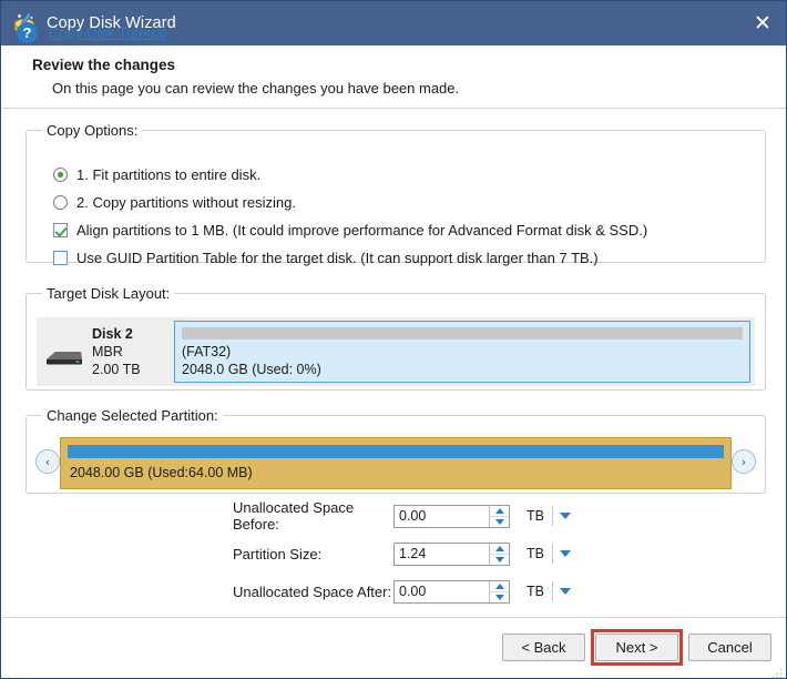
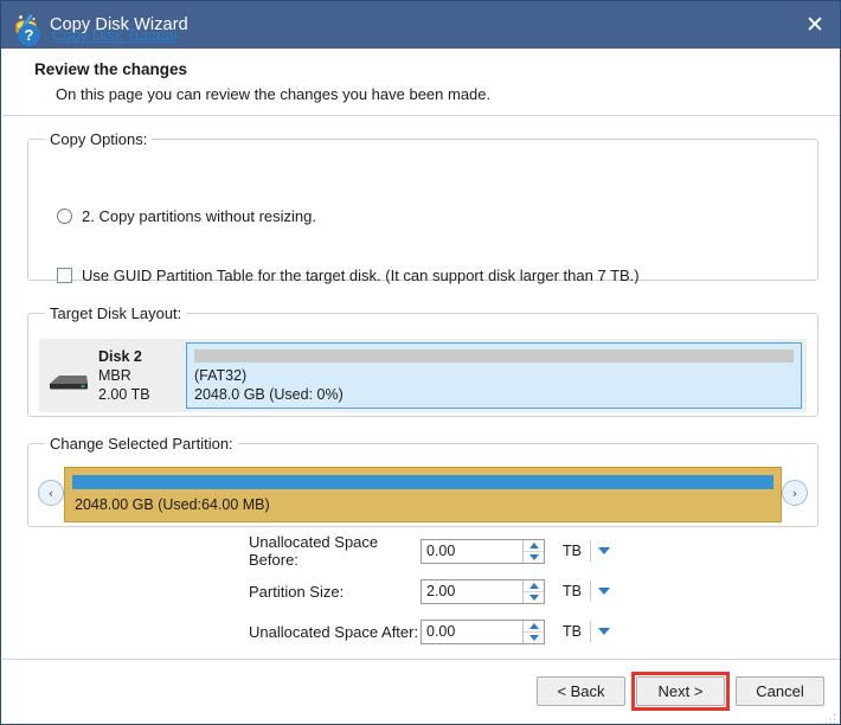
  Copy Disk Wizard
  ✕
  Review the changes
  On this page you can review the changes you have been made.
  Copy Options:
- 1. Fit partitions to entire disk.
  2. Copy partitions without resizing.
- Align partitions to 1 MB. (It could improve performance for Advanced Format disk & SSD.)
  Use GUID Partition Table for the target disk. (It can support disk larger than 7 TB.)
  Target Disk Layout:
  Disk 2
  MBR
  2.00 TB
  (FAT32)
  2048.0 GB (Used: 0%)
  Change Selected Partition:
  ‹
  2048.00 GB (Used:64.00 MB)
  ›
  Unallocated Space Before:
  0.00
  TB
  Partition Size:
- 1.24
+ 2.00
  TB
  Unallocated Space After:
  0.00
  TB
  ?
  Copy Disk Tutorial
  < Back
  Next >
  Cancel
